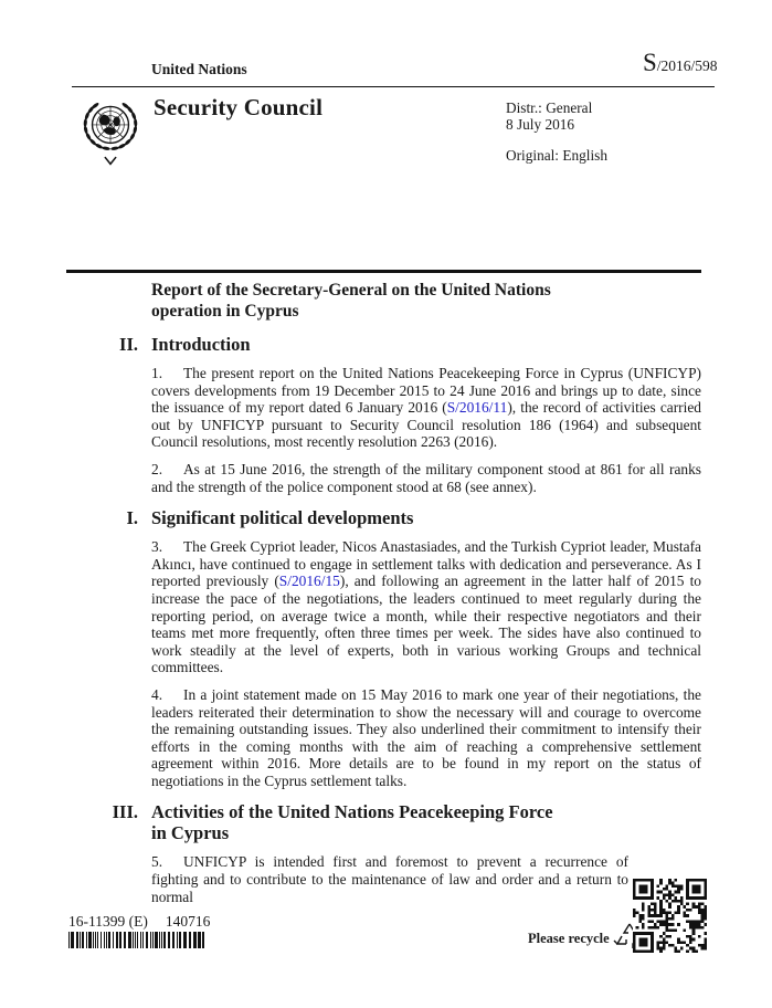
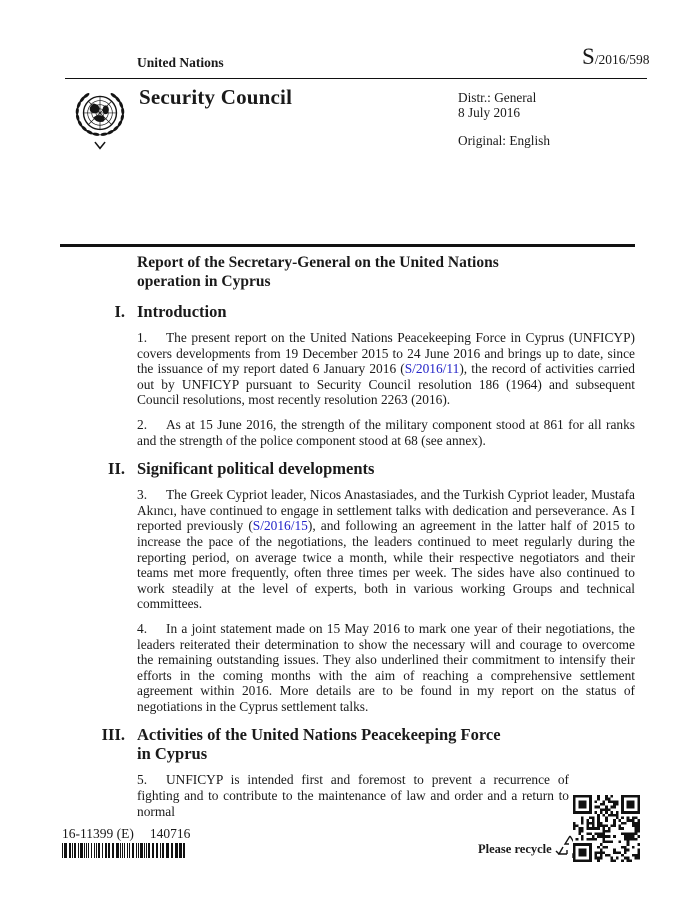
  United Nations
  S/2016/598
  Security Council
  Distr.: General
  8 July 2016
  Original: English
  Report of the Secretary-General on the United Nations
  operation in Cyprus
- II.
+ I.
  Introduction
  1. The present report on the United Nations Peacekeeping Force in Cyprus (UNFICYP) covers developments from 19 December 2015 to 24 June 2016 and brings up to date, since the issuance of my report dated 6 January 2016 (S/2016/11), the record of activities carried out by UNFICYP pursuant to Security Council resolution 186 (1964) and subsequent Council resolutions, most recently resolution 2263 (2016).
  2. As at 15 June 2016, the strength of the military component stood at 861 for all ranks and the strength of the police component stood at 68 (see annex).
- I.
+ II.
  Significant political developments
  3. The Greek Cypriot leader, Nicos Anastasiades, and the Turkish Cypriot leader, Mustafa Akıncı, have continued to engage in settlement talks with dedication and perseverance. As I reported previously (S/2016/15), and following an agreement in the latter half of 2015 to increase the pace of the negotiations, the leaders continued to meet regularly during the reporting period, on average twice a month, while their respective negotiators and their teams met more frequently, often three times per week. The sides have also continued to work steadily at the level of experts, both in various working Groups and technical committees.
  4. In a joint statement made on 15 May 2016 to mark one year of their negotiations, the leaders reiterated their determination to show the necessary will and courage to overcome the remaining outstanding issues. They also underlined their commitment to intensify their efforts in the coming months with the aim of reaching a comprehensive settlement agreement within 2016. More details are to be found in my report on the status of negotiations in the Cyprus settlement talks.
  III.
  Activities of the United Nations Peacekeeping Force
  in Cyprus
  5. UNFICYP is intended first and foremost to prevent a recurrence of fighting and to contribute to the maintenance of law and order and a return to normal
  16-11399 (E) 140716
  Please recycle
